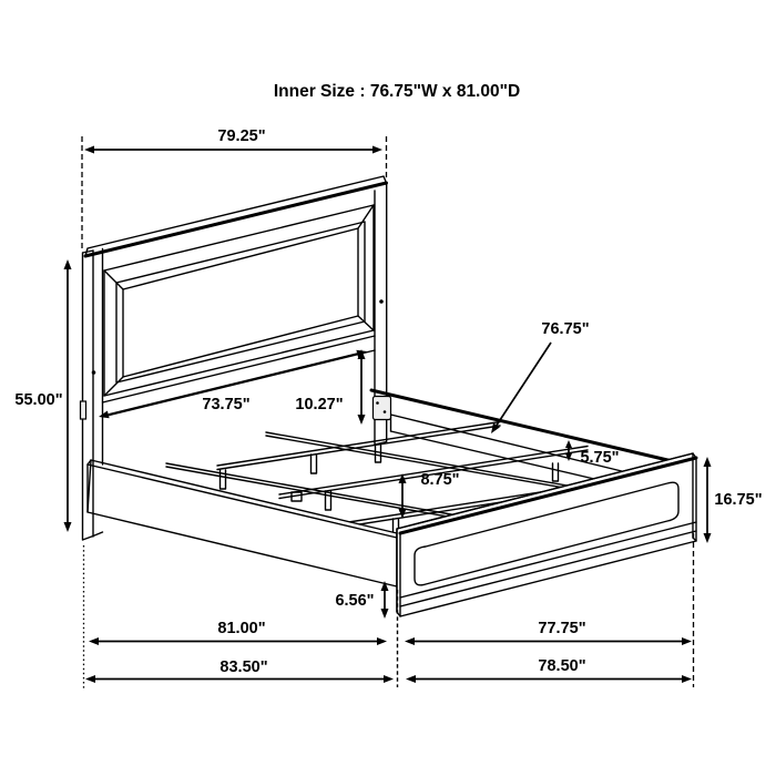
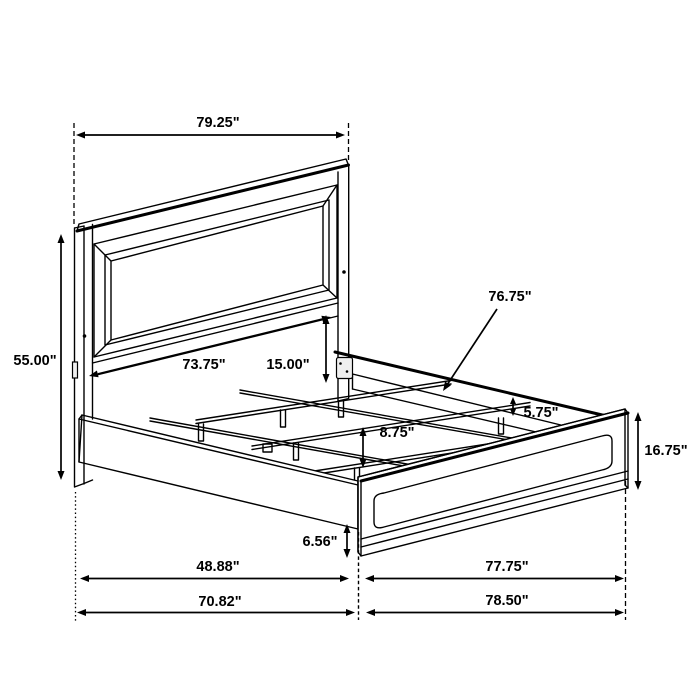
- Inner Size : 76.75"W x 81.00"D
  79.25"
  55.00"
  73.75"
- 10.27"
+ 15.00"
  76.75"
  5.75"
  8.75"
  16.75"
  6.56"
- 81.00"
+ 48.88"
  77.75"
- 83.50"
+ 70.82"
  78.50"
